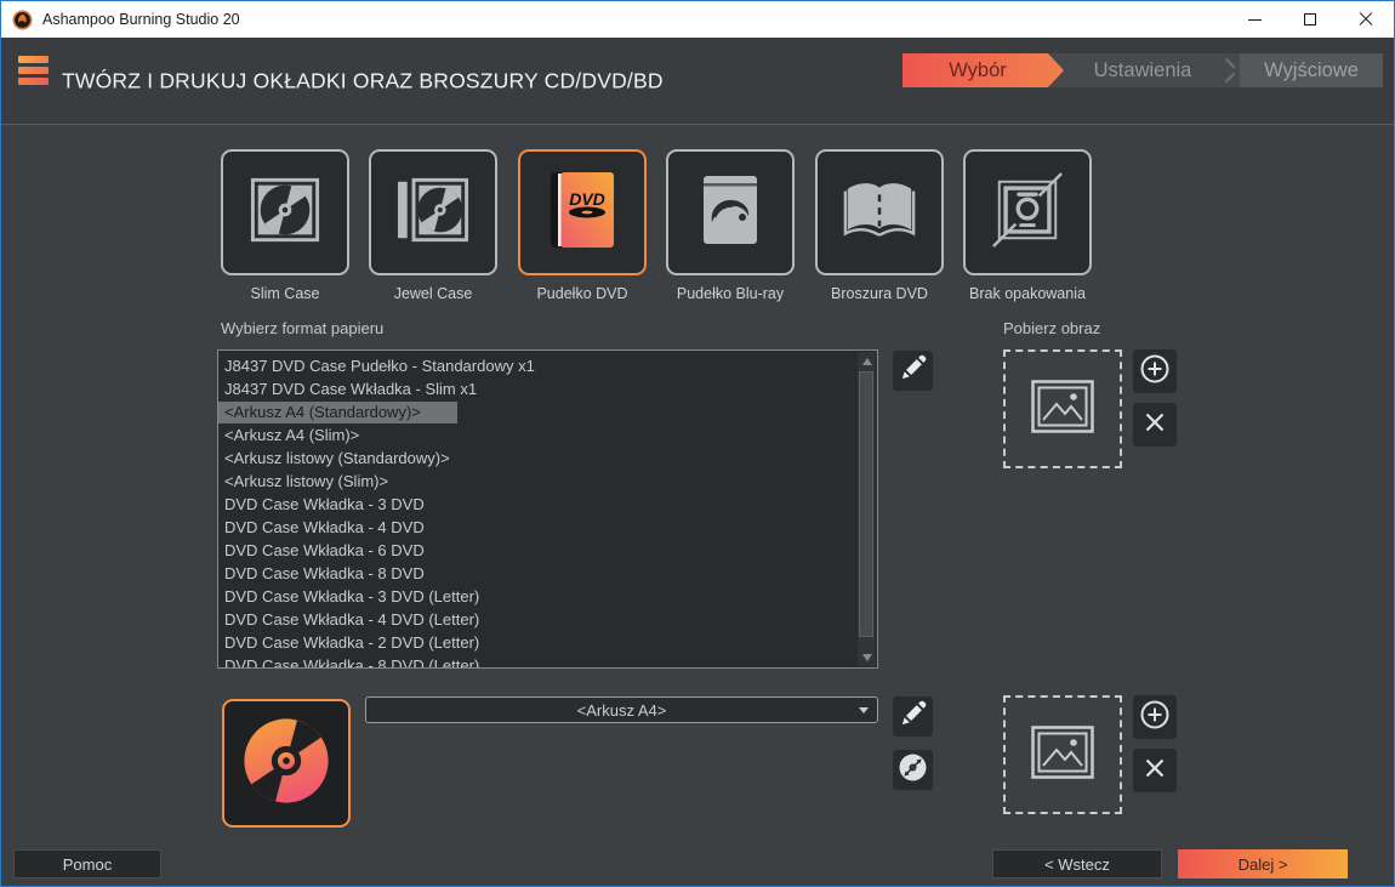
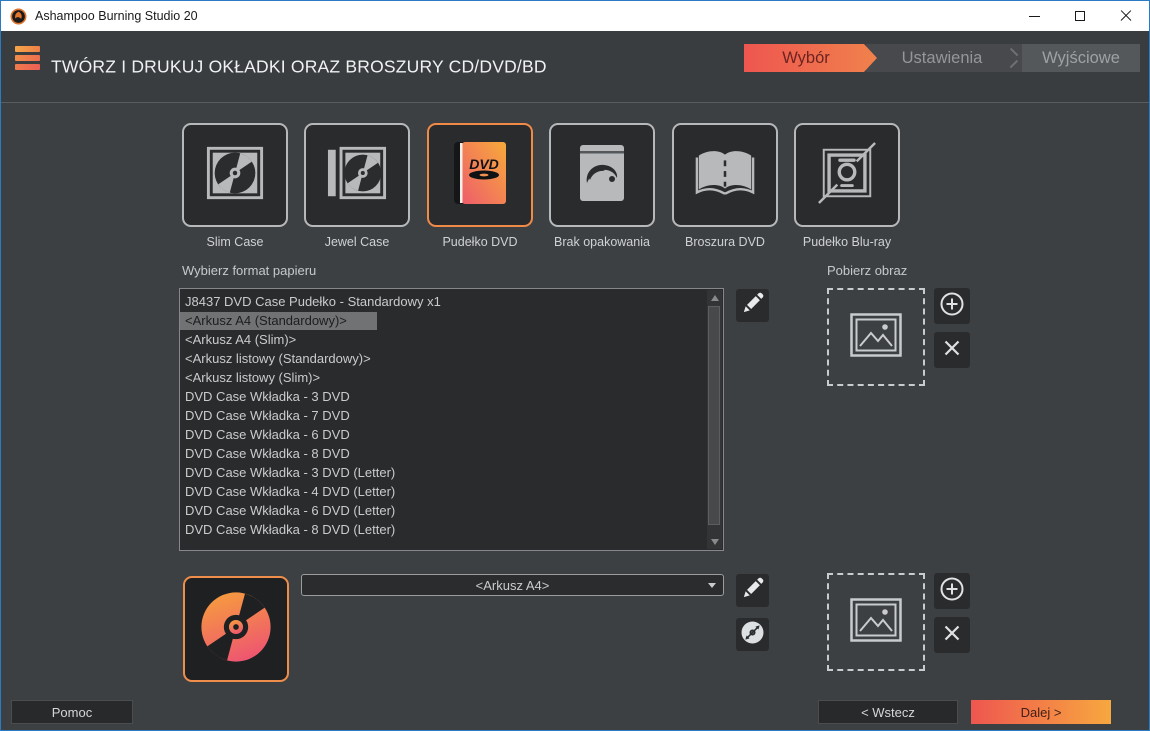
  Ashampoo Burning Studio 20
  TWÓRZ I DRUKUJ OKŁADKI ORAZ BROSZURY CD/DVD/BD
  Wybór
  Ustawienia
  Wyjściowe
  DVD
  Slim Case
  Jewel Case
  Pudełko DVD
- Pudełko Blu-ray
+ Brak opakowania
  Broszura DVD
- Brak opakowania
+ Pudełko Blu-ray
  Wybierz format papieru
  J8437 DVD Case Pudełko - Standardowy x1
- J8437 DVD Case Wkładka - Slim x1
  <Arkusz A4 (Standardowy)>
  <Arkusz A4 (Slim)>
  <Arkusz listowy (Standardowy)>
  <Arkusz listowy (Slim)>
  DVD Case Wkładka - 3 DVD
- DVD Case Wkładka - 4 DVD
+ DVD Case Wkładka - 7 DVD
  DVD Case Wkładka - 6 DVD
  DVD Case Wkładka - 8 DVD
  DVD Case Wkładka - 3 DVD (Letter)
  DVD Case Wkładka - 4 DVD (Letter)
- DVD Case Wkładka - 2 DVD (Letter)
+ DVD Case Wkładka - 6 DVD (Letter)
  DVD Case Wkładka - 8 DVD (Letter)
  Pobierz obraz
  <Arkusz A4>
  Pomoc
  < Wstecz
  Dalej >
